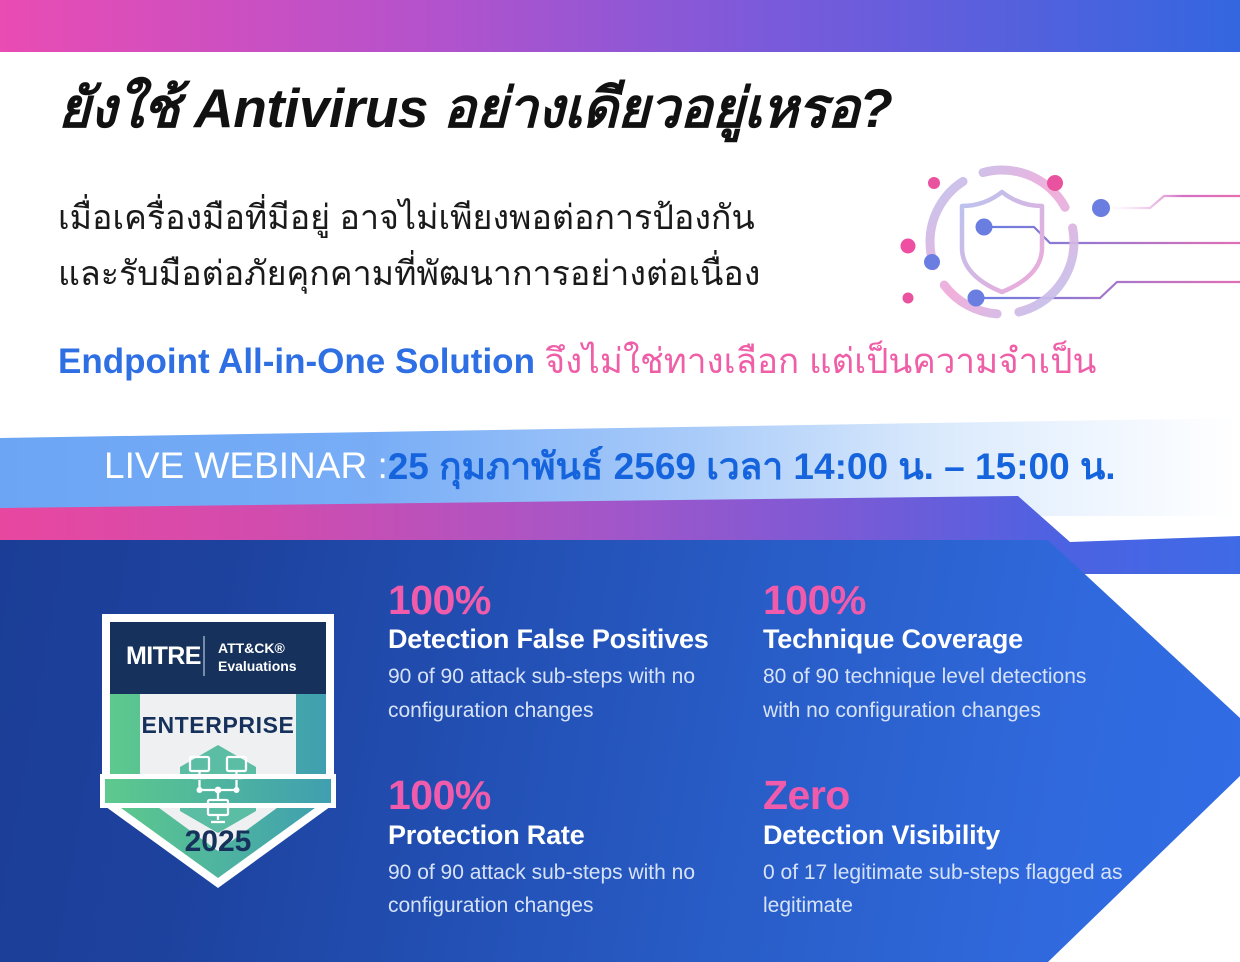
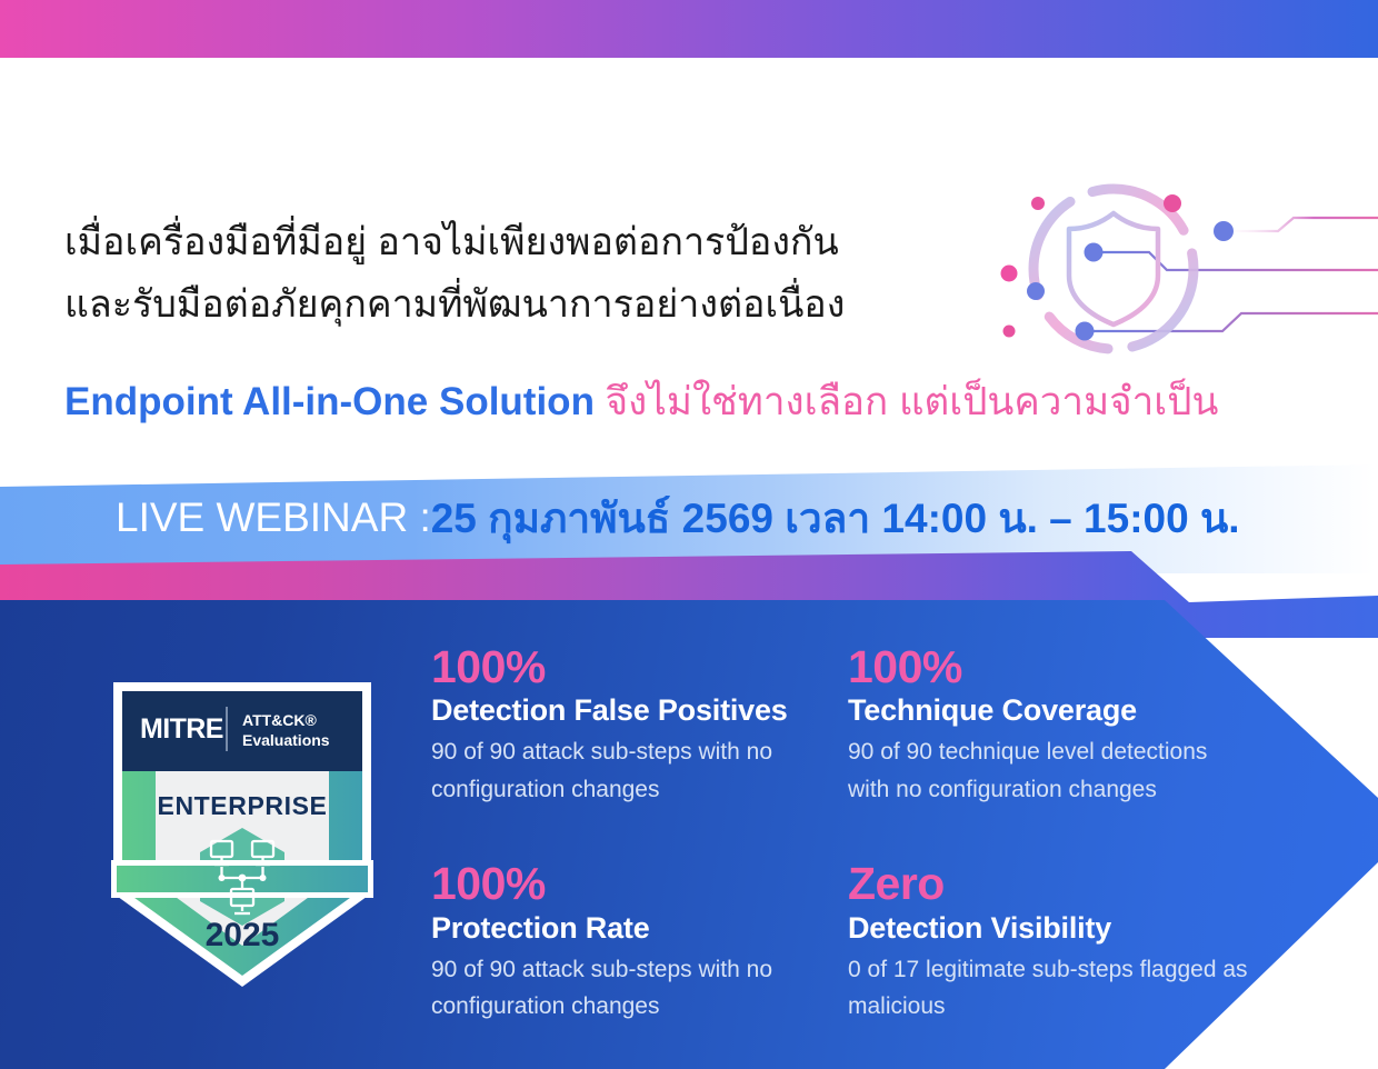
- ยังใช้ Antivirus อย่างเดียวอยู่เหรอ?
  เมื่อเครื่องมือที่มีอยู่ อาจไม่เพียงพอต่อการป้องกัน
  และรับมือต่อภัยคุกคามที่พัฒนาการอย่างต่อเนื่อง
  Endpoint All-in-One Solution จึงไม่ใช่ทางเลือก แต่เป็นความจำเป็น
  LIVE WEBINAR :
  25 กุมภาพันธ์ 2569 เวลา 14:00 น. – 15:00 น.
  MITRE
  ATT&CK®
  Evaluations
  ENTERPRISE
  2025
  100%
  Detection False Positives
  90 of 90 attack sub-steps with no configuration changes
  100%
  Technique Coverage
- 80 of 90 technique level detections with no configuration changes
+ 90 of 90 technique level detections with no configuration changes
  100%
  Protection Rate
  90 of 90 attack sub-steps with no configuration changes
  Zero
  Detection Visibility
- 0 of 17 legitimate sub-steps flagged as legitimate
+ 0 of 17 legitimate sub-steps flagged as malicious
